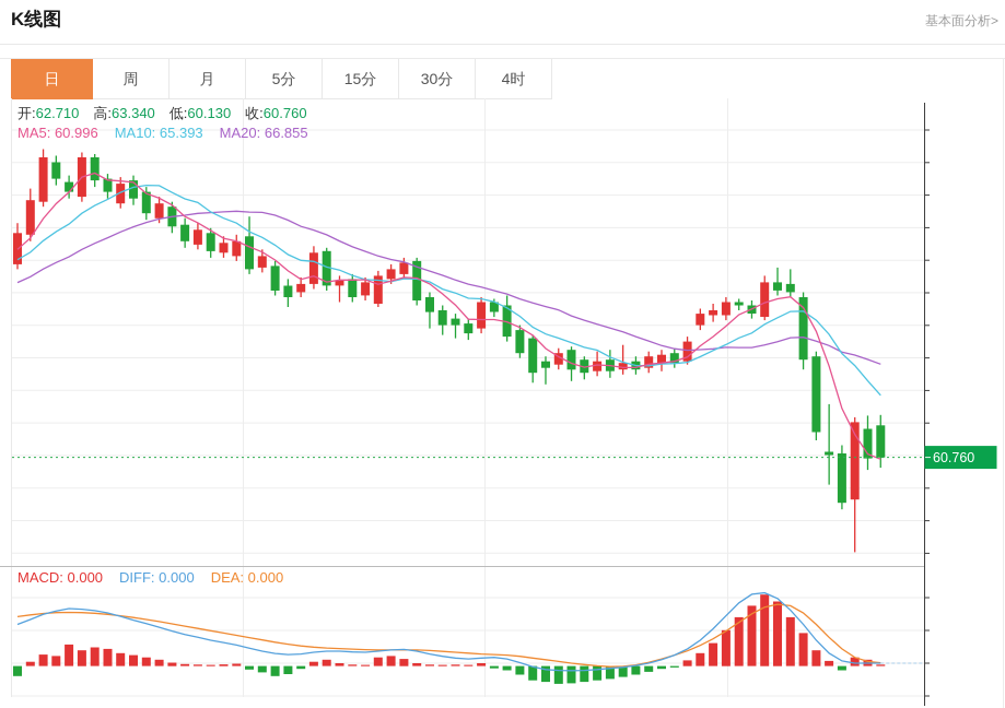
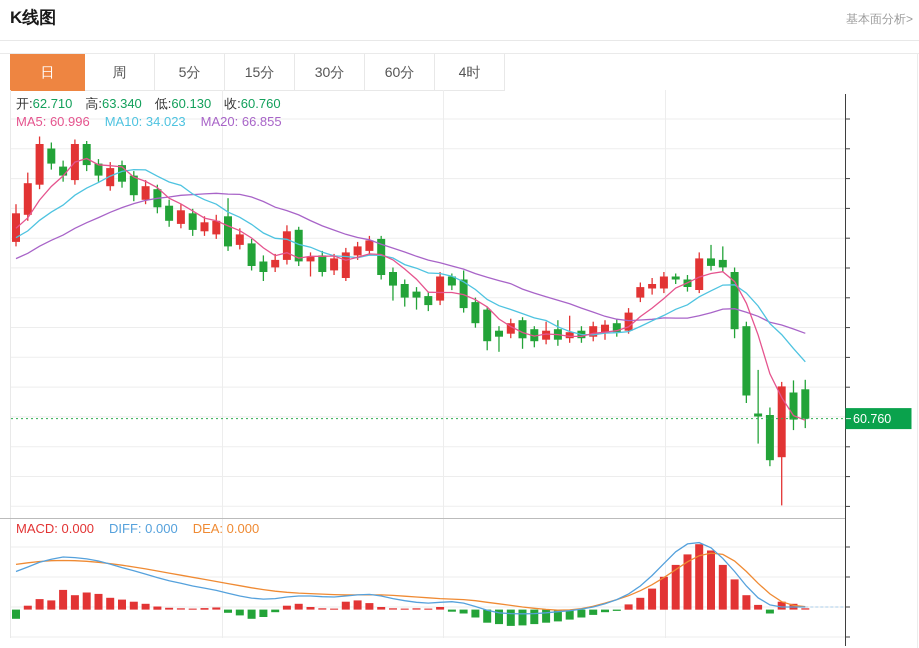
  K线图
  基本面分析>
  日
  周
- 月
  5分
  15分
  30分
+ 60分
  4时
  60.760
  开:62.710
  高:63.340
  低:60.130
  收:60.760
  MA5: 60.996
- MA10: 65.393
+ MA10: 34.023
  MA20: 66.855
  MACD: 0.000
  DIFF: 0.000
  DEA: 0.000
